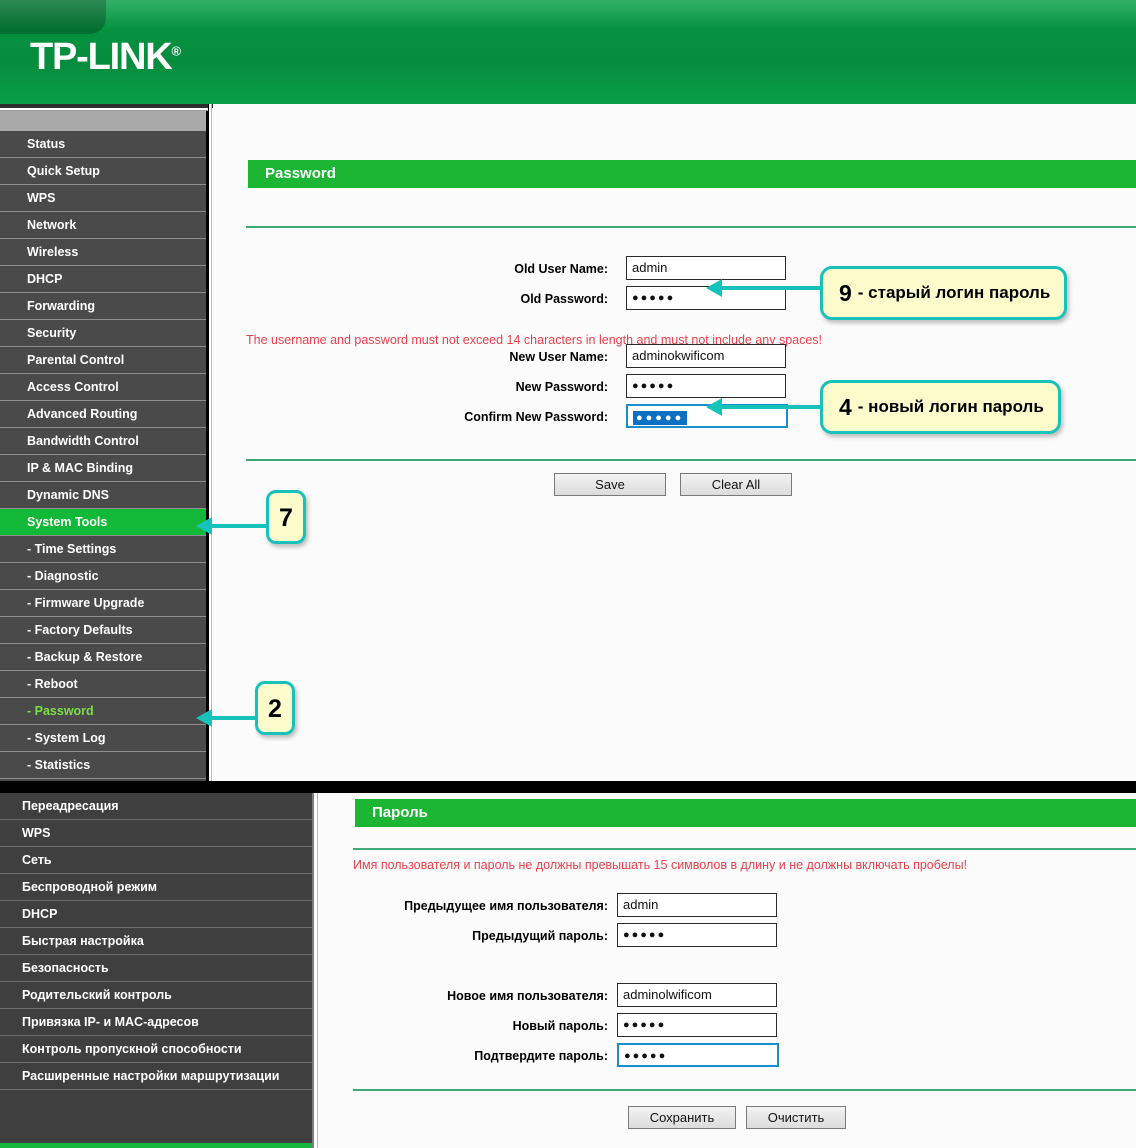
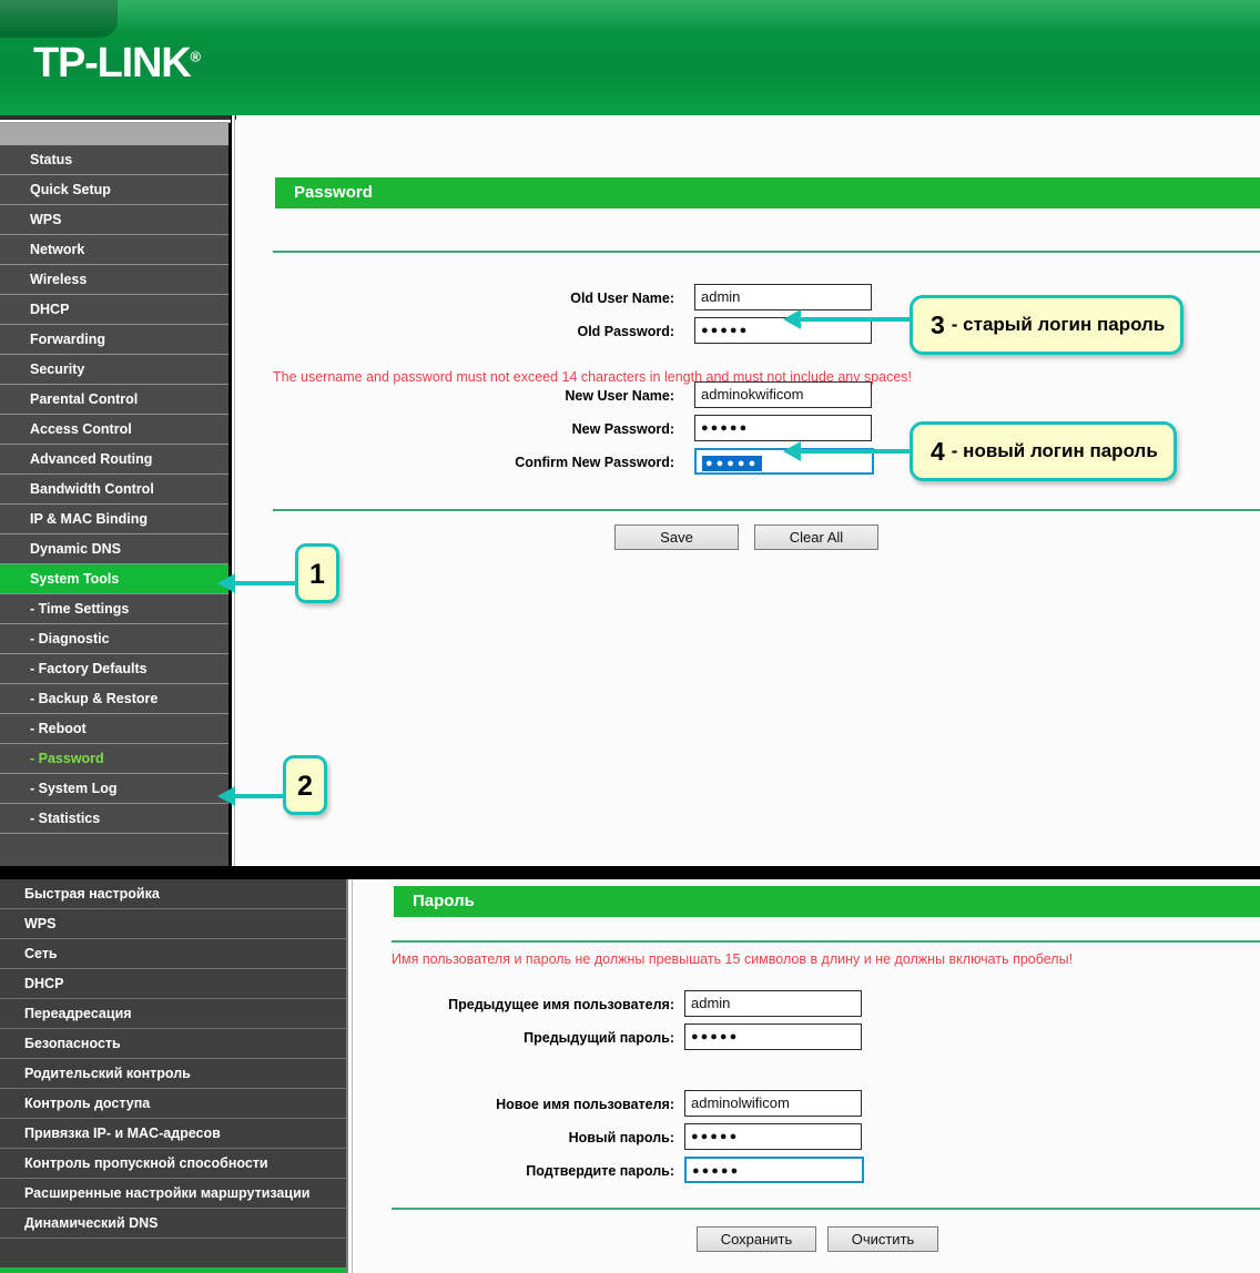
  TP-LINK®
  Status
  Quick Setup
  WPS
  Network
  Wireless
  DHCP
  Forwarding
  Security
  Parental Control
  Access Control
  Advanced Routing
  Bandwidth Control
  IP & MAC Binding
  Dynamic DNS
  System Tools
  - Time Settings
  - Diagnostic
- - Firmware Upgrade
  - Factory Defaults
  - Backup & Restore
  - Reboot
  - Password
  - System Log
  - Statistics
  Password
  The username and password must not exceed 14 characters in length and must not include any spaces!
  Old User Name:
  admin
  Old Password:
  ●●●●●
  New User Name:
  adminokwificom
  New Password:
  ●●●●●
  Confirm New Password:
  ●●●●●
  Save
  Clear All
- 9
+ 3
  - старый логин пароль
  4
  - новый логин пароль
- 7
+ 1
  2
- Переадресация
+ Быстрая настройка
  WPS
  Сеть
- Беспроводной режим
  DHCP
- Быстрая настройка
+ Переадресация
  Безопасность
  Родительский контроль
+ Контроль доступа
  Привязка IP- и MAC-адресов
  Контроль пропускной способности
  Расширенные настройки маршрутизации
+ Динамический DNS
  Пароль
  Имя пользователя и пароль не должны превышать 15 символов в длину и не должны включать пробелы!
  Предыдущее имя пользователя:
  admin
  Предыдущий пароль:
  ●●●●●
  Новое имя пользователя:
  adminolwificom
  Новый пароль:
  ●●●●●
  Подтвердите пароль:
  ●●●●●
  Сохранить
  Очистить
